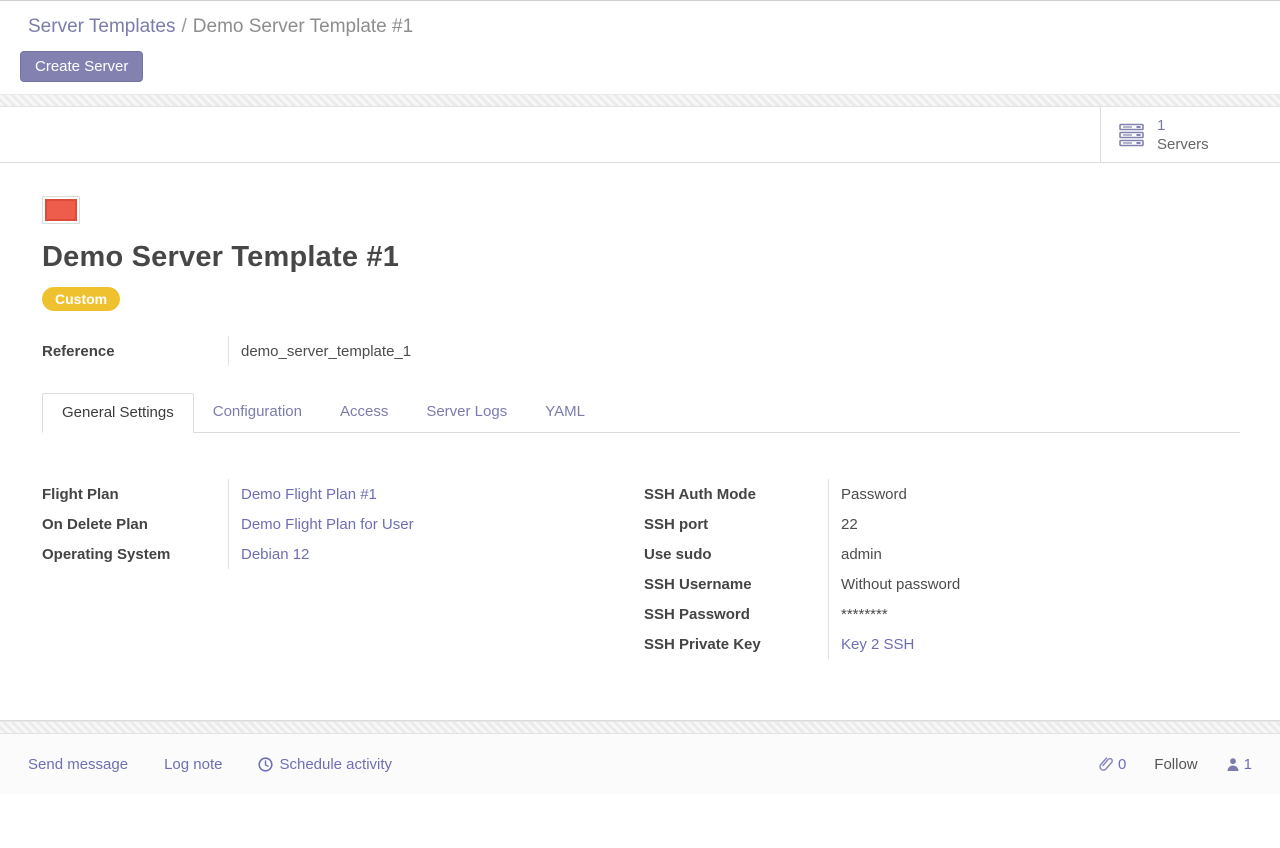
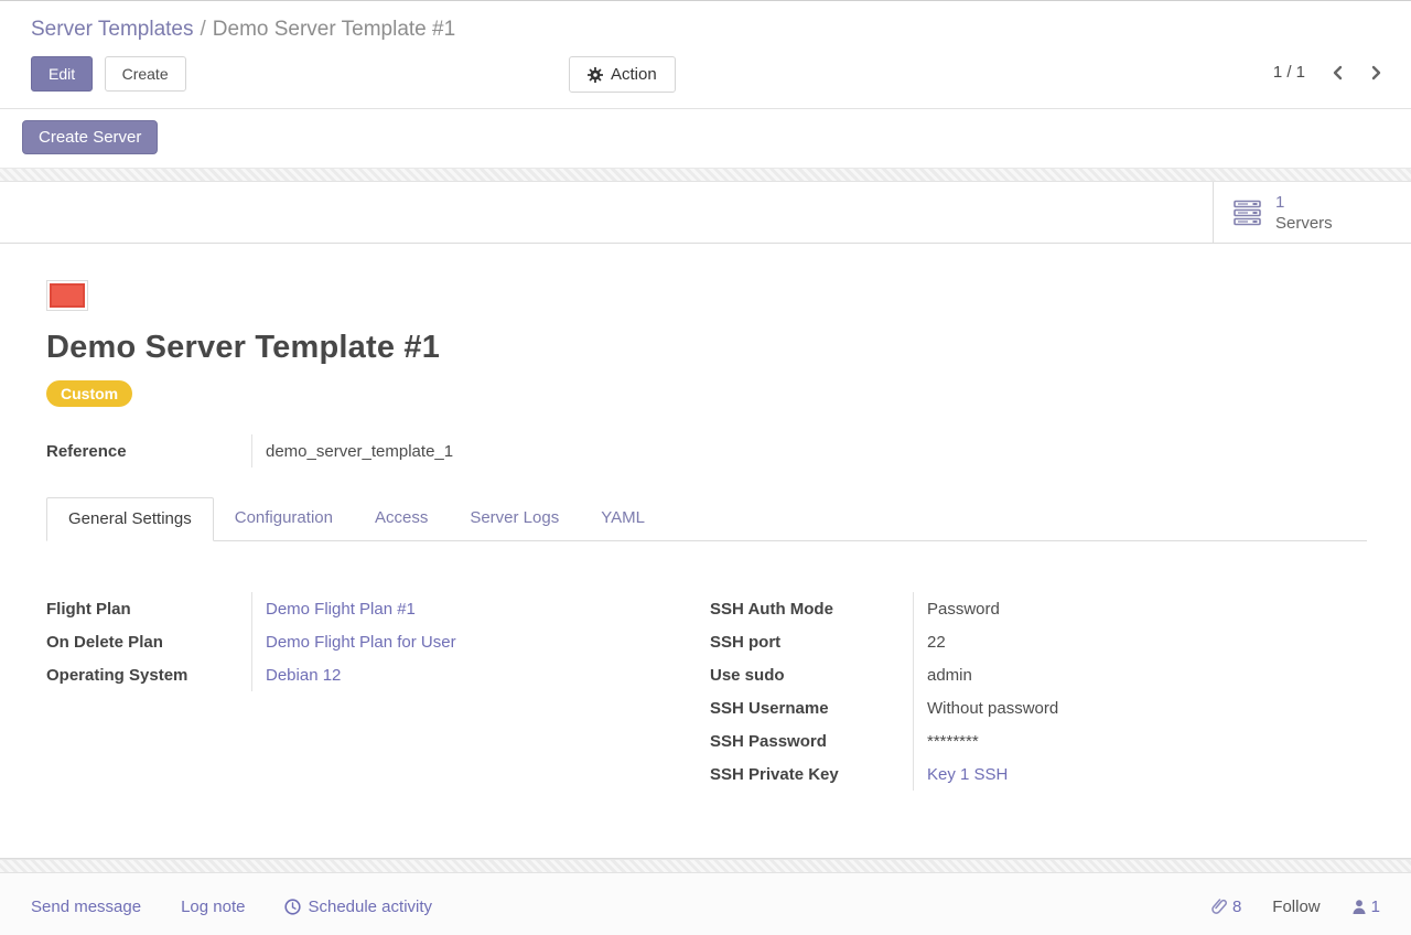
  Server Templates / Demo Server Template #1
+ Edit Create
+ Action
+ 1 / 1
  Create Server
  1
  Servers
  Demo Server Template #1
  Custom
  Reference
  demo_server_template_1
  General Settings
  Configuration
  Access
  Server Logs
  YAML
  Flight Plan
  Demo Flight Plan #1
  On Delete Plan
  Demo Flight Plan for User
  Operating System
  Debian 12
  SSH Auth Mode
  Password
  SSH port
  22
  Use sudo
  admin
  SSH Username
  Without password
  SSH Password
  ********
  SSH Private Key
- Key 2 SSH
+ Key 1 SSH
  Send message
  Log note
  Schedule activity
- 0
+ 8
  Follow
  1
